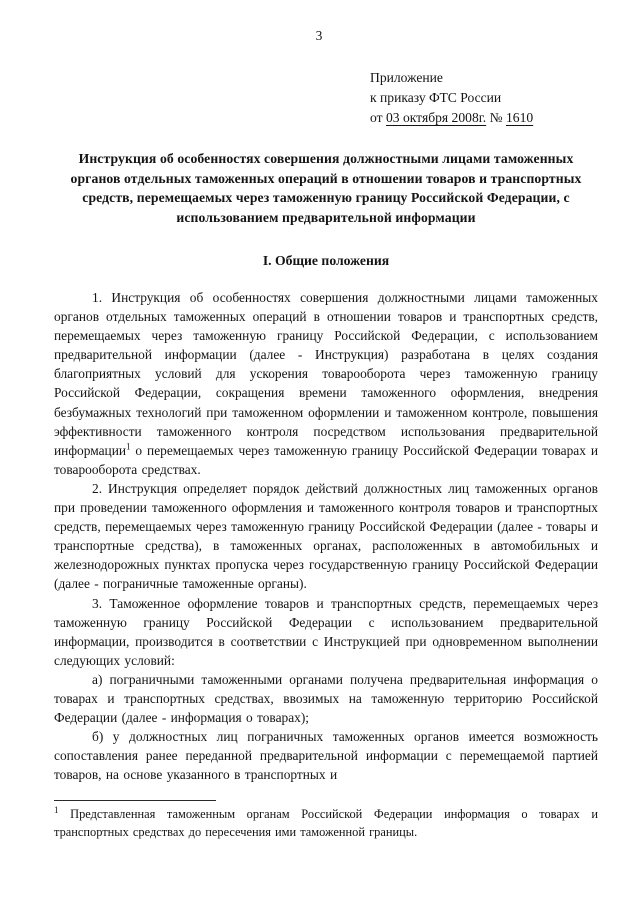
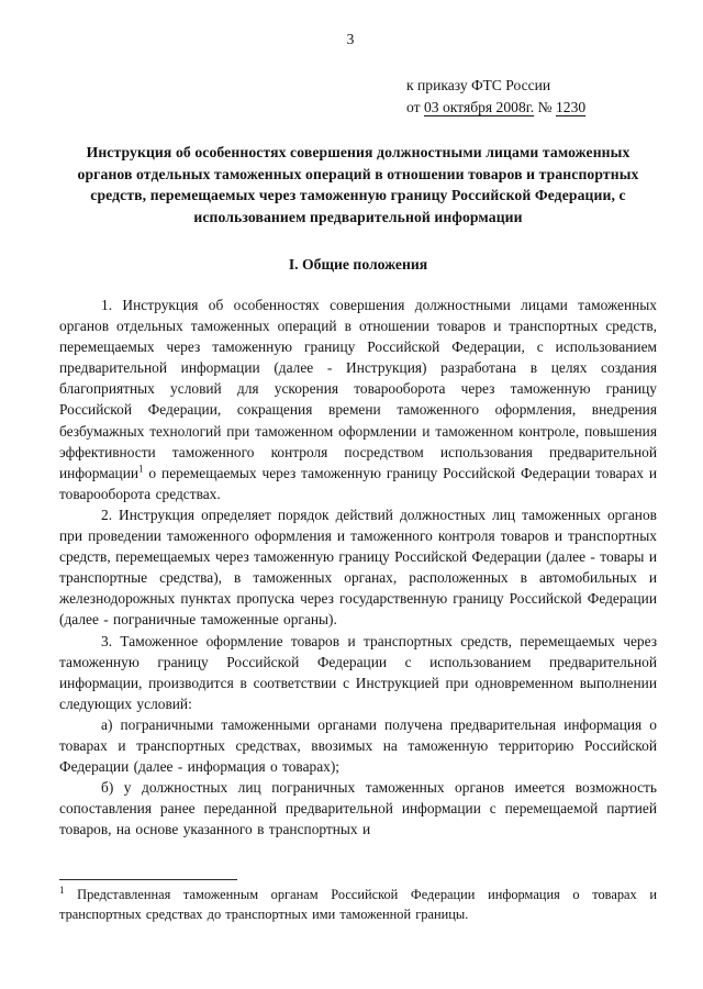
  3
- Приложение
  к приказу ФТС России
- от 03 октября 2008г. № 1610
+ от 03 октября 2008г. № 1230
  Инструкция об особенностях совершения должностными лицами таможенных органов отдельных таможенных операций в отношении товаров и транспортных средств, перемещаемых через таможенную границу Российской Федерации, с использованием предварительной информации
  I. Общие положения
  1. Инструкция об особенностях совершения должностными лицами таможенных органов отдельных таможенных операций в отношении товаров и транспортных средств, перемещаемых через таможенную границу Российской Федерации, с использованием предварительной информации (далее - Инструкция) разработана в целях создания благоприятных условий для ускорения товарооборота через таможенную границу Российской Федерации, сокращения времени таможенного оформления, внедрения безбумажных технологий при таможенном оформлении и таможенном контроле, повышения эффективности таможенного контроля посредством использования предварительной информации1 о перемещаемых через таможенную границу Российской Федерации товарах и товарооборота средствах.
  2. Инструкция определяет порядок действий должностных лиц таможенных органов при проведении таможенного оформления и таможенного контроля товаров и транспортных средств, перемещаемых через таможенную границу Российской Федерации (далее - товары и транспортные средства), в таможенных органах, расположенных в автомобильных и железнодорожных пунктах пропуска через государственную границу Российской Федерации (далее - пограничные таможенные органы).
  3. Таможенное оформление товаров и транспортных средств, перемещаемых через таможенную границу Российской Федерации с использованием предварительной информации, производится в соответствии с Инструкцией при одновременном выполнении следующих условий:
  а) пограничными таможенными органами получена предварительная информация о товарах и транспортных средствах, ввозимых на таможенную территорию Российской Федерации (далее - информация о товарах);
  б) у должностных лиц пограничных таможенных органов имеется возможность сопоставления ранее переданной предварительной информации с перемещаемой партией товаров, на основе указанного в транспортных и
- 1 Представленная таможенным органам Российской Федерации информация о товарах и транспортных средствах до пересечения ими таможенной границы.
+ 1 Представленная таможенным органам Российской Федерации информация о товарах и транспортных средствах до транспортных ими таможенной границы.
